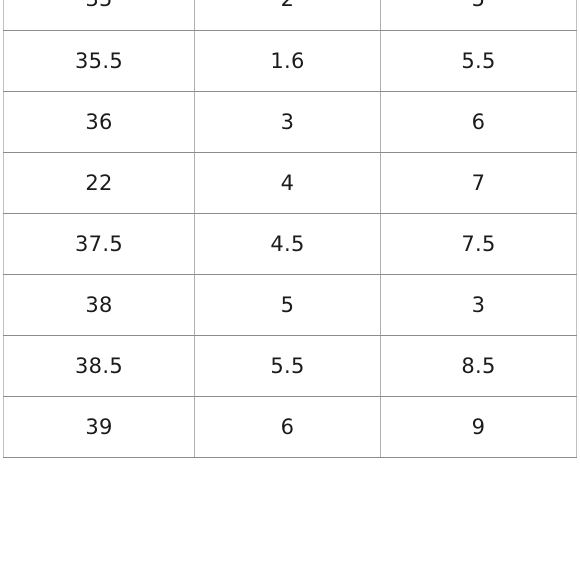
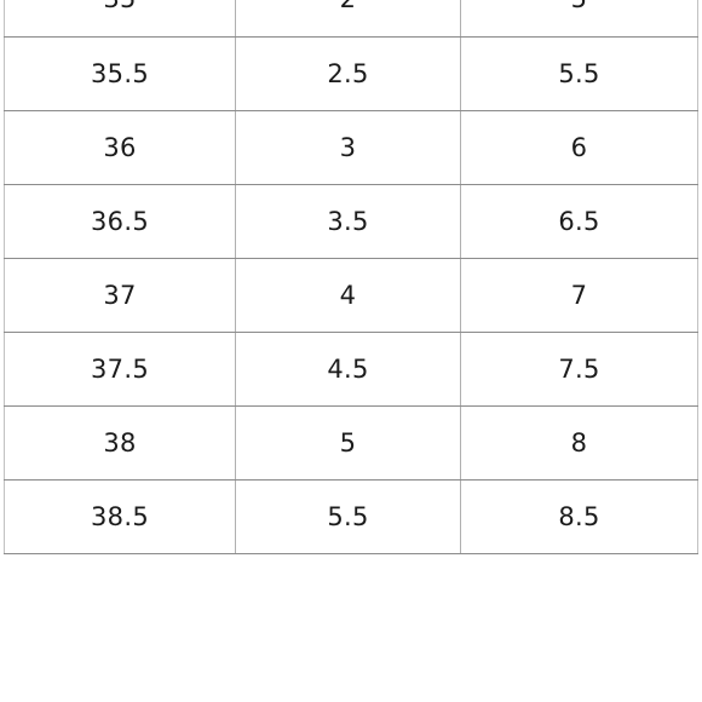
- 35.5	1.6	5.5
+ 35.5	2.5	5.5
  36	3	6
+ 36.5	3.5	6.5
- 22	4	7
+ 37	4	7
  37.5	4.5	7.5
- 38	5	3
+ 38	5	8
  38.5	5.5	8.5
- 39	6	9
